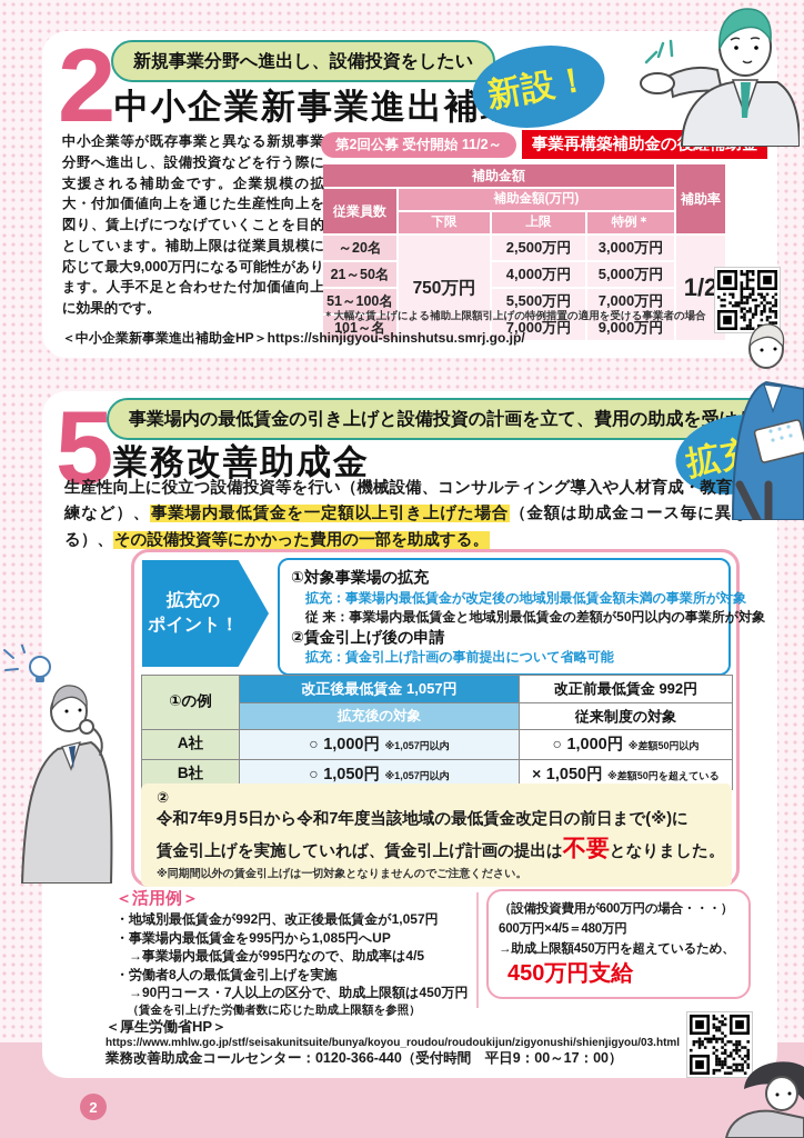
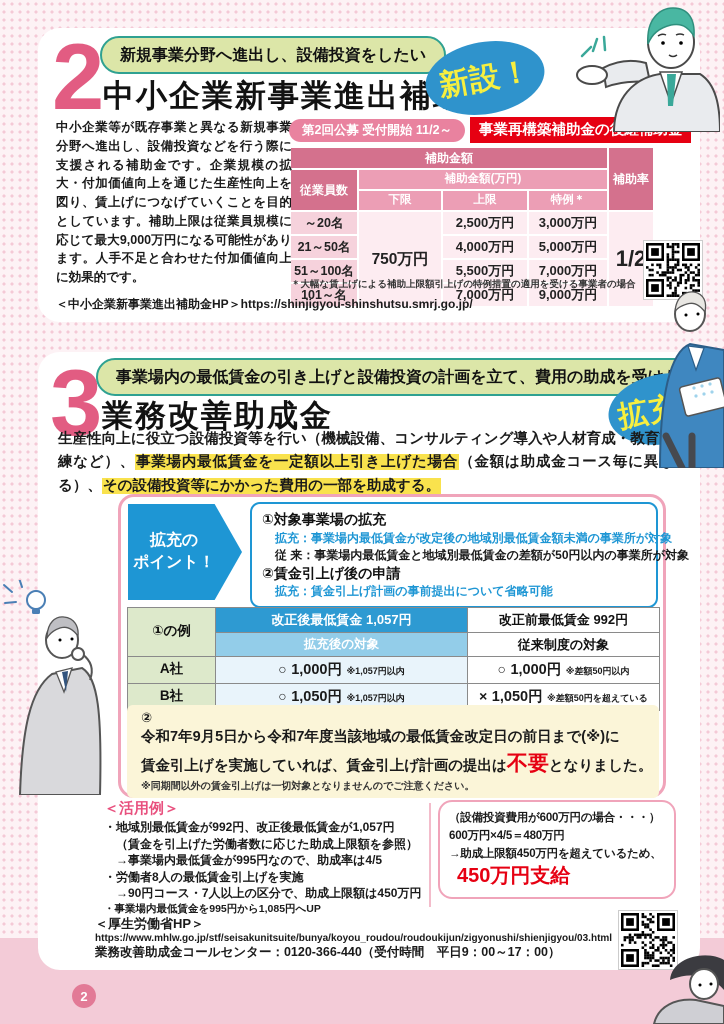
  2
  新規事業分野へ進出し、設備投資をしたい
  中小企業新事業進出補
  中小企業等が既存事業と異なる新規事業分野へ進出し、設備投資などを行う際に支援される補助金です。企業規模の拡大・付加価値向上を通じた生産性向上を図り、賃上げにつなげていくことを目的としています。補助上限は従業員規模に応じて最大9,000万円になる可能性があります。人手不足と合わせた付加価値向上に効果的です。
  第2回公募 受付開始 11/2～
  補助金額	補助率
  従業員数	補助金額(万円)
  下限	上限	特例＊
  ～20名	750万円	2,500万円	3,000万円	1/2
  21～50名	4,000万円	5,000万円
  51～100名	5,500万円	7,000万円
  101～名	7,000万円	9,000万円
  ＊大幅な賃上げによる補助上限額引上げの特例措置の適用を受ける事業者の場合
  ＜中小企業新事業進出補助金HP＞https://shinjigyou-shinshutsu.smrj.go.jp/
- 5
+ 3
  事業場内の最低賃金の引き上げと設備投資の計画を立て、費用の助成を受
  業務改善助成金
  生産性向上に役立つ設備投資等を行い（機械設備、コンサルティング導入や人材育成・教育練など）、事業場内最低賃金を一定額以上引き上げた場合（金額は助成金コース毎に異る）、その設備投資等にかかった費用の一部を助成する。
  拡充の
  ポイント！
  ①対象事業場の拡充
  拡充：事業場内最低賃金が改定後の地域別最低賃金額未満の事業所が対象
  従 来：事業場内最低賃金と地域別最低賃金の差額が50円以内の事業所が対象
  ②賃金引上げ後の申請
  拡充：賃金引上げ計画の事前提出について省略可能
  ①の例	改正後最低賃金 1,057円	改正前最低賃金 992円
  拡充後の対象	従来制度の対象
  A社	○ 1,000円 ※1,057円以内	○ 1,000円 ※差額50円以内
  B社	○ 1,050円 ※1,057円以内	× 1,050円 ※差額50円を超えている
  ②
  令和7年9月5日から令和7年度当該地域の最低賃金改定日の前日まで(※)に
  賃金引上げを実施していれば、賃金引上げ計画の提出は不要となりました。
  ※同期間以外の賃金引上げは一切対象となりませんのでご注意ください。
  ＜活用例＞
  ・地域別最低賃金が992円、改正後最低賃金が1,057円
- ・事業場内最低賃金を995円から1,085円へUP
+ （賃金を引上げた労働者数に応じた助成上限額を参照）
  →事業場内最低賃金が995円なので、助成率は4/5
  ・労働者8人の最低賃金引上げを実施
  →90円コース・7人以上の区分で、助成上限額は450万円
- （賃金を引上げた労働者数に応じた助成上限額を参照）
+ ・事業場内最低賃金を995円から1,085円へUP
  （設備投資費用が600万円の場合・・・）
  600万円×4/5＝480万円
  →助成上限額450万円を超えているため、
  450万円支給
  ＜厚生労働省HP＞
  https://www.mhlw.go.jp/stf/seisakunitsuite/bunya/koyou_roudou/roudoukijun/zigyonushi/shienjigyou/03.html
  業務改善助成金コールセンター：0120-366-440（受付時間 平日9：00～17：00）
  2
